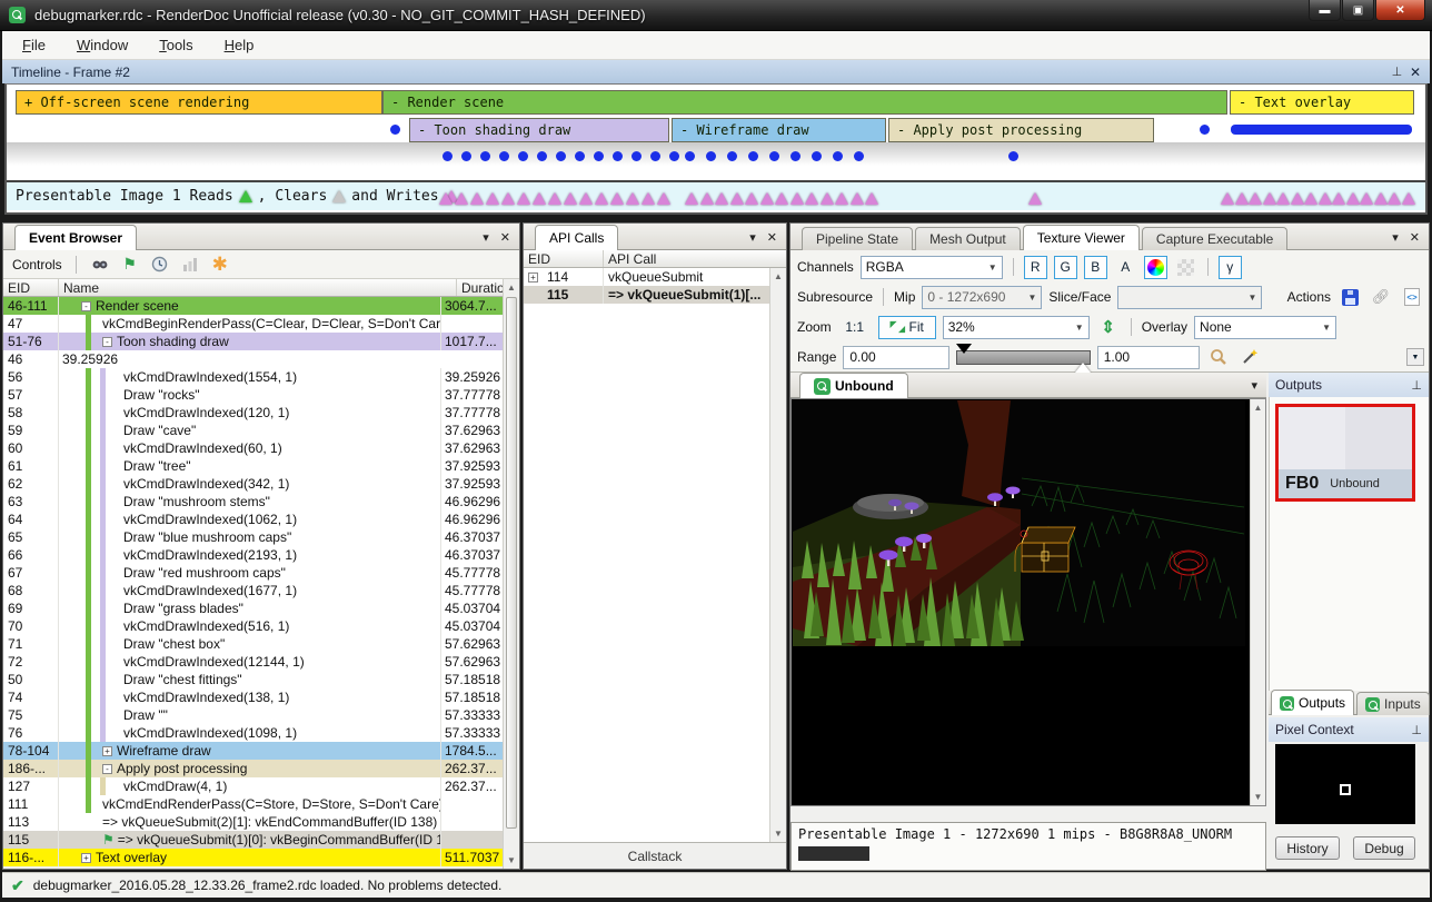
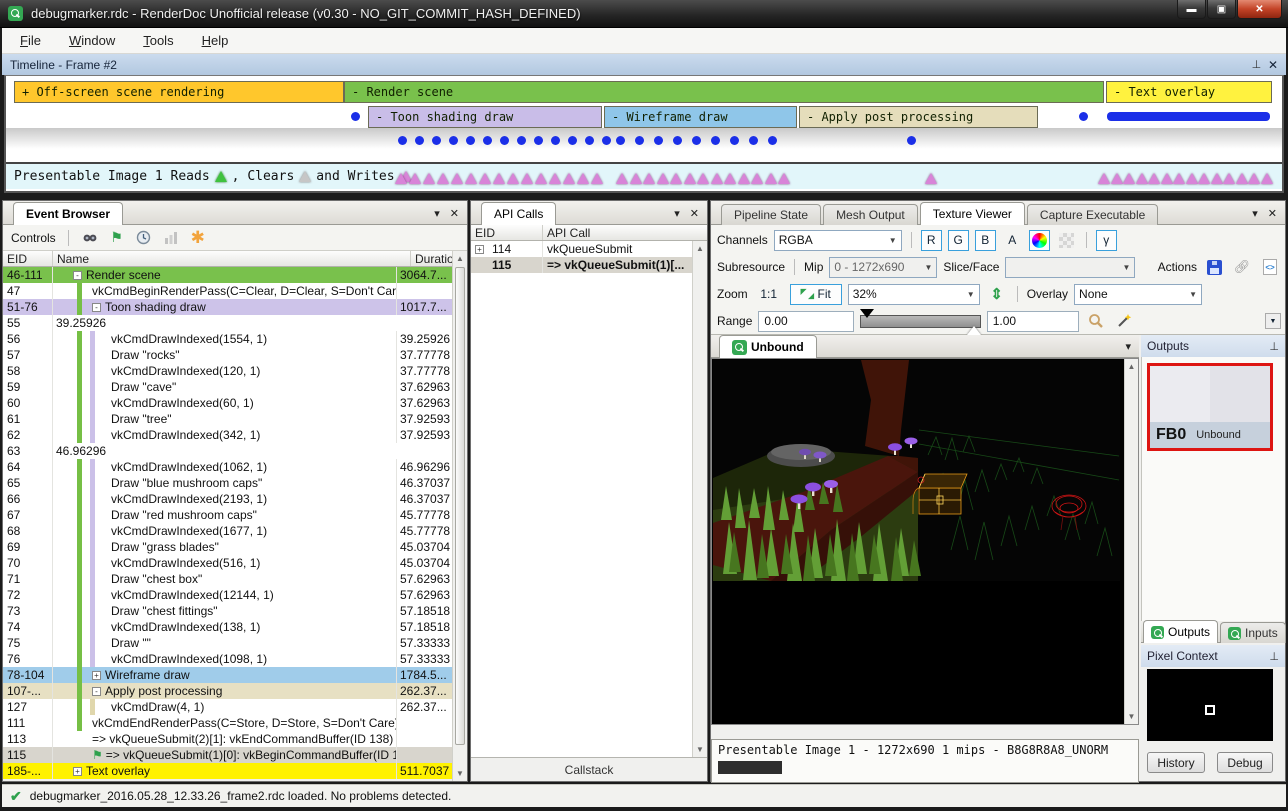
  debugmarker.rdc - RenderDoc Unofficial release (v0.30 - NO_GIT_COMMIT_HASH_DEFINED)
  ▬
  ▣
  ✕
  File
  Window
  Tools
  Help
  Timeline - Frame #2
  ⊥
  ✕
  Presentable Image 1 Reads
  , Clears
  and Writes
  + Off-screen scene rendering
  - Render scene
  - Text overlay
  - Toon shading draw
  - Wireframe draw
  - Apply post processing
  Event Browser
  ▾
  ✕
  Controls
  ⚑
  ✱
  EID
  Name
  Duratio
  46-111
  -
  Render scene
  3064.7...
  47
  vkCmdBeginRenderPass(C=Clear, D=Clear, S=Don't Car
  51-76
  -
  Toon shading draw
  1017.7...
- 46
+ 55
  39.25926
  56
  vkCmdDrawIndexed(1554, 1)
  39.25926
  57
  Draw "rocks"
  37.77778
  58
  vkCmdDrawIndexed(120, 1)
  37.77778
  59
  Draw "cave"
  37.62963
  60
  vkCmdDrawIndexed(60, 1)
  37.62963
  61
  Draw "tree"
  37.92593
  62
  vkCmdDrawIndexed(342, 1)
  37.92593
  63
- Draw "mushroom stems"
  46.96296
  64
  vkCmdDrawIndexed(1062, 1)
  46.96296
  65
  Draw "blue mushroom caps"
  46.37037
  66
  vkCmdDrawIndexed(2193, 1)
  46.37037
  67
  Draw "red mushroom caps"
  45.77778
  68
  vkCmdDrawIndexed(1677, 1)
  45.77778
  69
  Draw "grass blades"
  45.03704
  70
  vkCmdDrawIndexed(516, 1)
  45.03704
  71
  Draw "chest box"
  57.62963
  72
  vkCmdDrawIndexed(12144, 1)
  57.62963
- 50
+ 73
  Draw "chest fittings"
  57.18518
  74
  vkCmdDrawIndexed(138, 1)
  57.18518
  75
  Draw ""
  57.33333
  76
  vkCmdDrawIndexed(1098, 1)
  57.33333
  78-104
  +
  Wireframe draw
  1784.5...
- 186-...
+ 107-...
  -
  Apply post processing
  262.37...
  127
  vkCmdDraw(4, 1)
  262.37...
  111
  vkCmdEndRenderPass(C=Store, D=Store, S=Don't Care
  113
  => vkQueueSubmit(2)[1]: vkEndCommandBuffer(ID 138)
  115
  ⚑
  => vkQueueSubmit(1)[0]: vkBeginCommandBuffer(ID 1
- 116-...
+ 185-...
  +
  Text overlay
  511.7037
  ▲
  ▼
  API Calls
  ▾
  ✕
  EID
  API Call
  +
  114
  vkQueueSubmit
  115
  => vkQueueSubmit(1)[...
  ▲
  ▼
  Callstack
  Pipeline State
  Mesh Output
  Texture Viewer
  Capture Executable
  ▾
  ✕
  Channels
  RGBA
  ▼
  R
  G
  B
  A
  γ
  Subresource
  Mip
  0 - 1272x690
  ▼
  Slice/Face
  ▼
  Actions
  🔗︎
  <>
  Zoom
  1:1
  Fit
  32%
  ▼
  ⇕
  Overlay
  None
  ▼
  Range
  0.00
  1.00
  Unbound
  ▾
  ▲
  ▼
  Presentable Image 1 - 1272x690 1 mips - B8G8R8A8_UNORM
  Outputs
  ⊥
  FB0
  Unbound
  Outputs
  Inputs
  Pixel Context
  ⊥
  History
  Debug
  ✔
  debugmarker_2016.05.28_12.33.26_frame2.rdc loaded. No problems detected.
